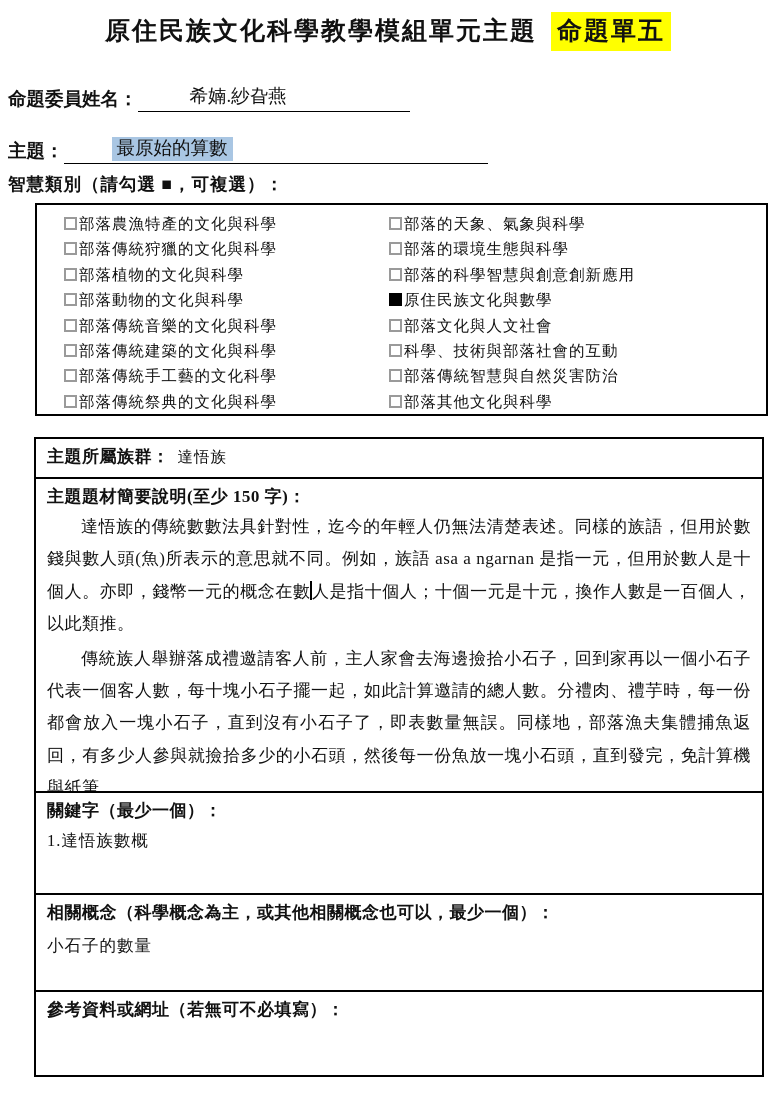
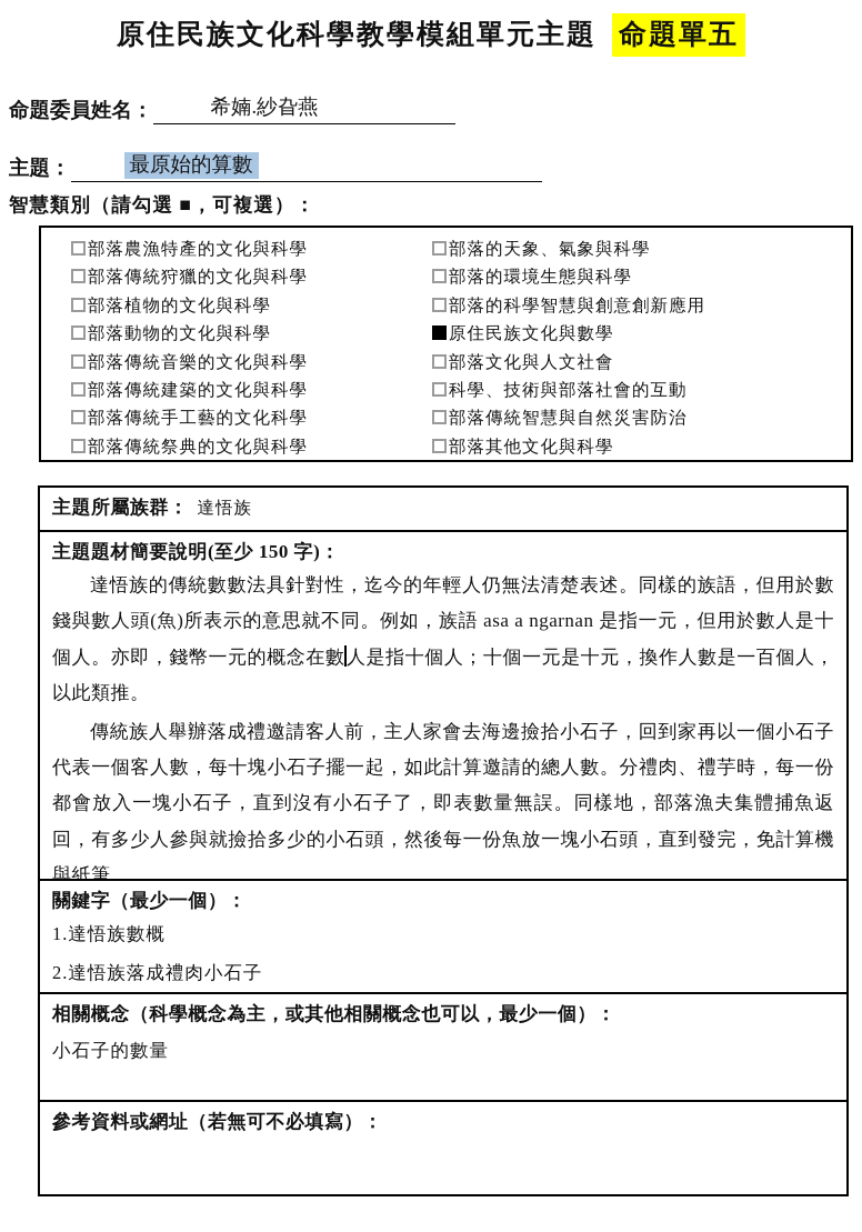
  原住民族文化科學教學模組單元主題 命題單五
  命題委員姓名： 希婻.紗旮燕
  主題： 最原始的算數
  智慧類別（請勾選 ■，可複選）：
  部落農漁特產的文化與科學
  部落傳統狩獵的文化與科學
  部落植物的文化與科學
  部落動物的文化與科學
  部落傳統音樂的文化與科學
  部落傳統建築的文化與科學
  部落傳統手工藝的文化科學
  部落傳統祭典的文化與科學
  部落的天象、氣象與科學
  部落的環境生態與科學
  部落的科學智慧與創意創新應用
  原住民族文化與數學
  部落文化與人文社會
  科學、技術與部落社會的互動
  部落傳統智慧與自然災害防治
  部落其他文化與科學
  主題所屬族群： 達悟族
  主題題材簡要說明(至少 150 字)：
  達悟族的傳統數數法具針對性，迄今的年輕人仍無法清楚表述。同樣的族語，但用於數錢與數人頭(魚)所表示的意思就不同。例如，族語 asa a ngarnan 是指一元，但用於數人是十個人。亦即，錢幣一元的概念在數人是指十個人；十個一元是十元，換作人數是一百個人，以此類推。
  傳統族人舉辦落成禮邀請客人前，主人家會去海邊撿拾小石子，回到家再以一個小石子代表一個客人數，每十塊小石子擺一起，如此計算邀請的總人數。分禮肉、禮芋時，每一份都會放入一塊小石子，直到沒有小石子了，即表數量無誤。同樣地，部落漁夫集體捕魚返回，有多少人參與就撿拾多少的小石頭，然後每一份魚放一塊小石頭，直到發完，免計算機與紙筆。
  關鍵字（最少一個）：
  1.達悟族數概
+ 2.達悟族落成禮肉小石子
  相關概念（科學概念為主，或其他相關概念也可以，最少一個）：
  小石子的數量
  參考資料或網址（若無可不必填寫）：
